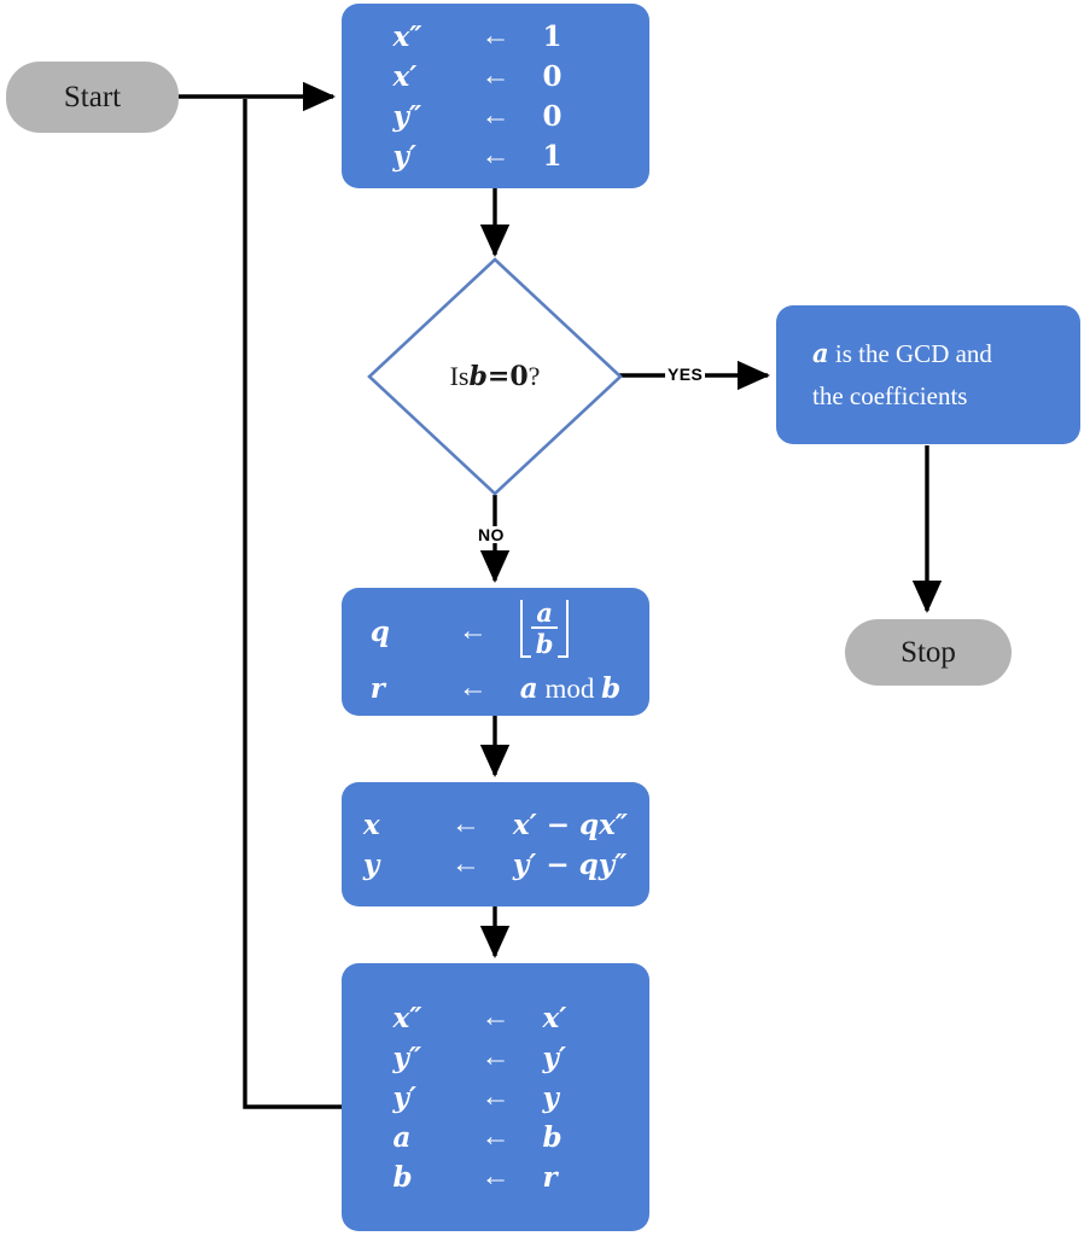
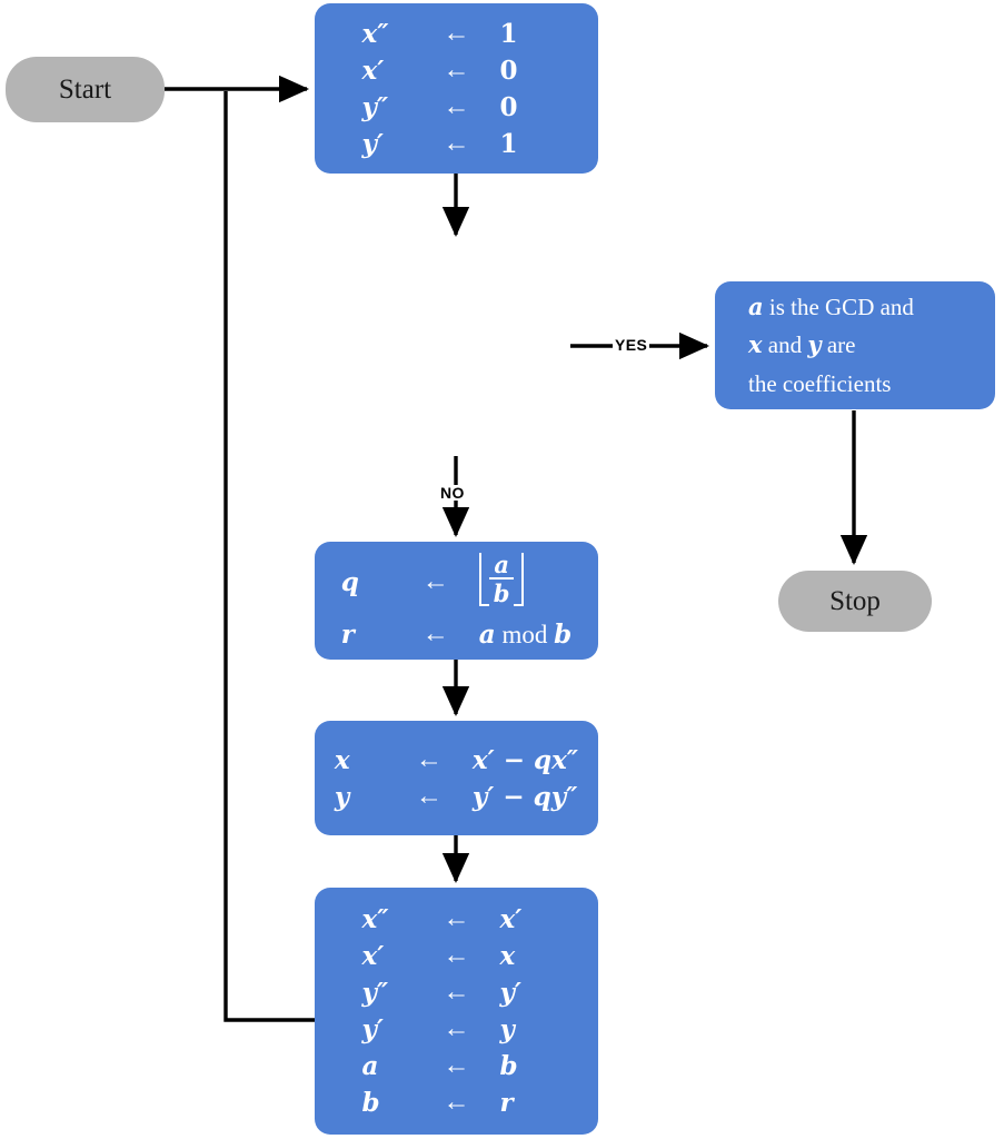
  Start
  x″	←	1
  x′	←	0
  y″	←	0
  y′	←	1
- Is
- b
- =
- 0
- ?
  YES
  NO
  a is the GCD and
+ x and y are
  the coefficients
  Stop
  q	←	a b
  r	←	a mod b
  x	←	x′ − qx″
  y	←	y′ − qy″
  x″	←	x′
+ x′	←	x
  y″	←	y′
  y′	←	y
  a	←	b
  b	←	r
